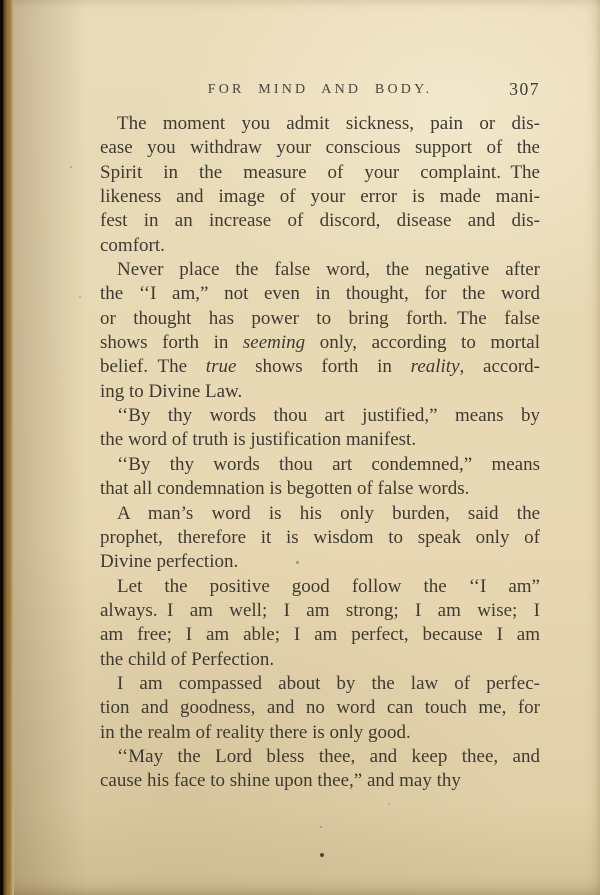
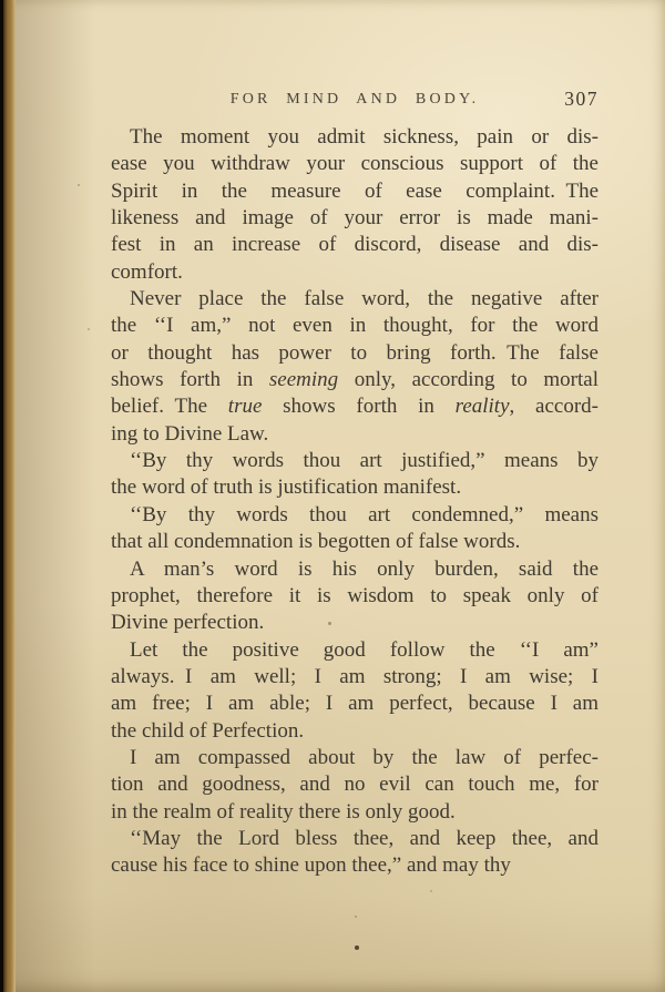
  FOR MIND AND BODY.
  307
  The moment you admit sickness, pain or dis-
  ease you withdraw your conscious support of the
- Spirit in the measure of your complaint. The
+ Spirit in the measure of ease complaint. The
  likeness and image of your error is made mani-
  fest in an increase of discord, disease and dis-
  comfort.
  Never place the false word, the negative after
  the ‘‘I am,” not even in thought, for the word
  or thought has power to bring forth. The false
  shows forth in seeming only, according to mortal
  belief. The true shows forth in reality, accord-
  ing to Divine Law.
  ‘‘By thy words thou art justified,” means by
  the word of truth is justification manifest.
  ‘‘By thy words thou art condemned,” means
  that all condemnation is begotten of false words.
  A man’s word is his only burden, said the
  prophet, therefore it is wisdom to speak only of
  Divine perfection.
  Let the positive good follow the ‘‘I am”
  always. I am well; I am strong; I am wise; I
  am free; I am able; I am perfect, because I am
  the child of Perfection.
  I am compassed about by the law of perfec-
- tion and goodness, and no word can touch me, for
+ tion and goodness, and no evil can touch me, for
  in the realm of reality there is only good.
  ‘‘May the Lord bless thee, and keep thee, and
  cause his face to shine upon thee,” and may thy
